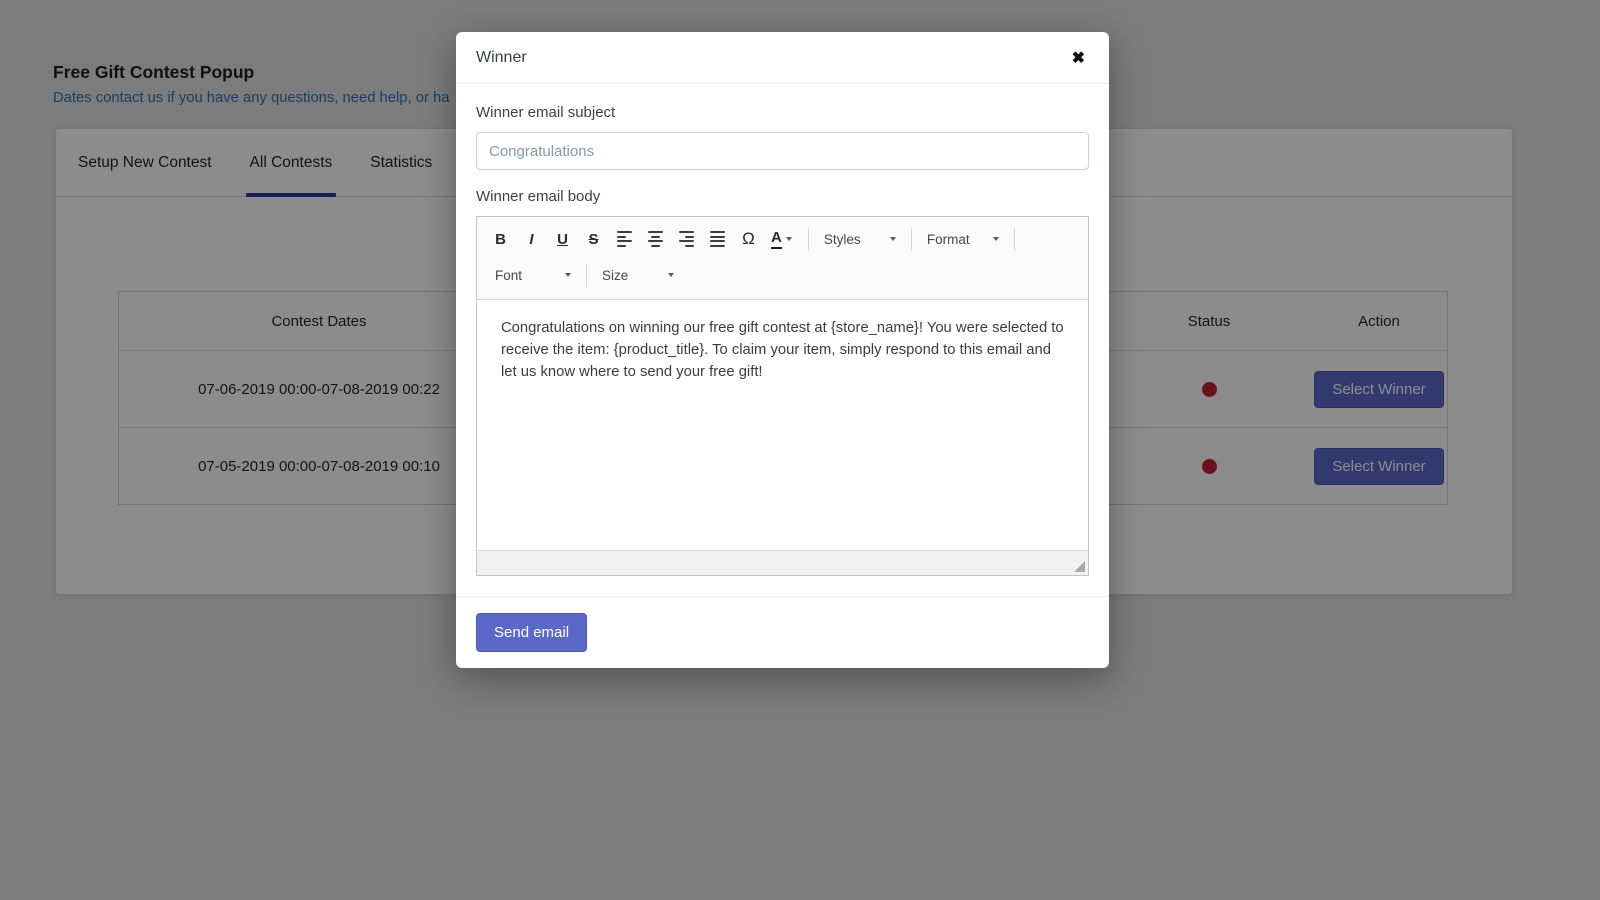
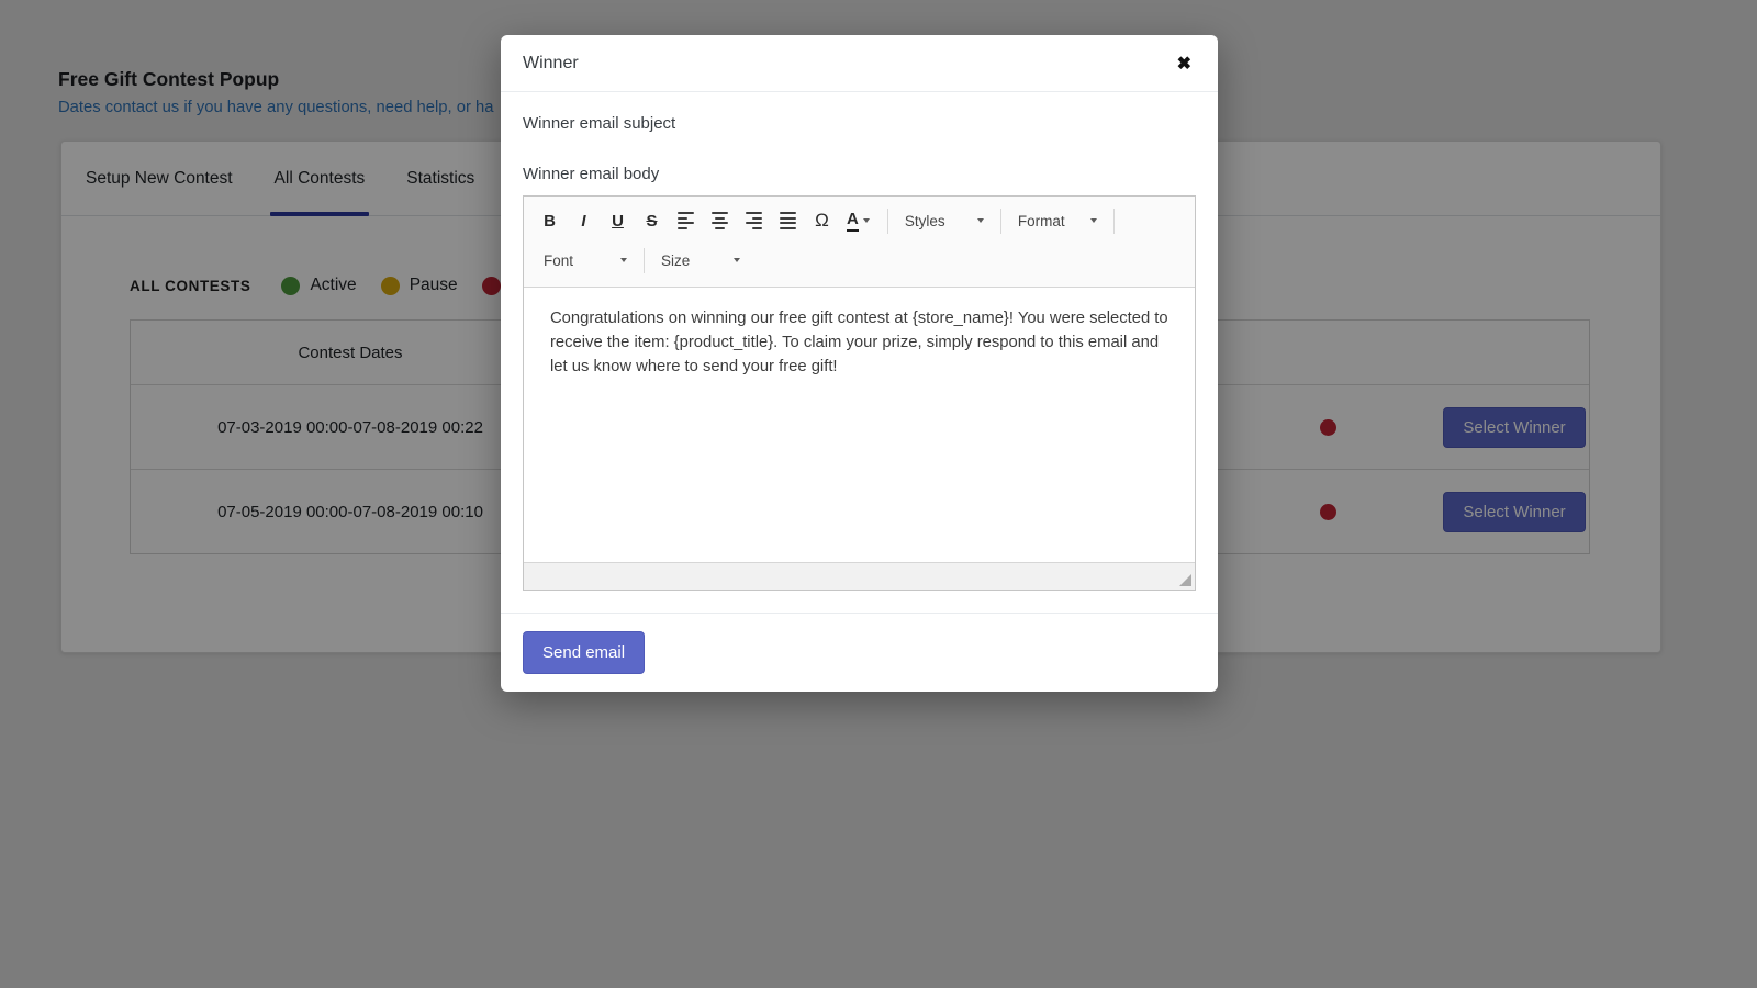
  Free Gift Contest Popup
  Dates contact us if you have any questions, need help, or ha
  Setup New Contest
  All Contests
  Statistics
+ ALL CONTESTS
+ Active
+ Pause
  Contest Dates
- Status
- Action
- 07-06-2019 00:00-07-08-2019 00:22
+ 07-03-2019 00:00-07-08-2019 00:22
  Select Winner
  07-05-2019 00:00-07-08-2019 00:10
  Select Winner
  Winner
  ✖
  Winner email subject
- Congratulations
  Winner email body
  B
  I
  U
  S
  Ω
  A
  Styles
  Format
  Font
  Size
- Congratulations on winning our free gift contest at {store_name}! You were selected to receive the item: {product_title}. To claim your item, simply respond to this email and let us know where to send your free gift!
+ Congratulations on winning our free gift contest at {store_name}! You were selected to receive the item: {product_title}. To claim your prize, simply respond to this email and let us know where to send your free gift!
  Send email
